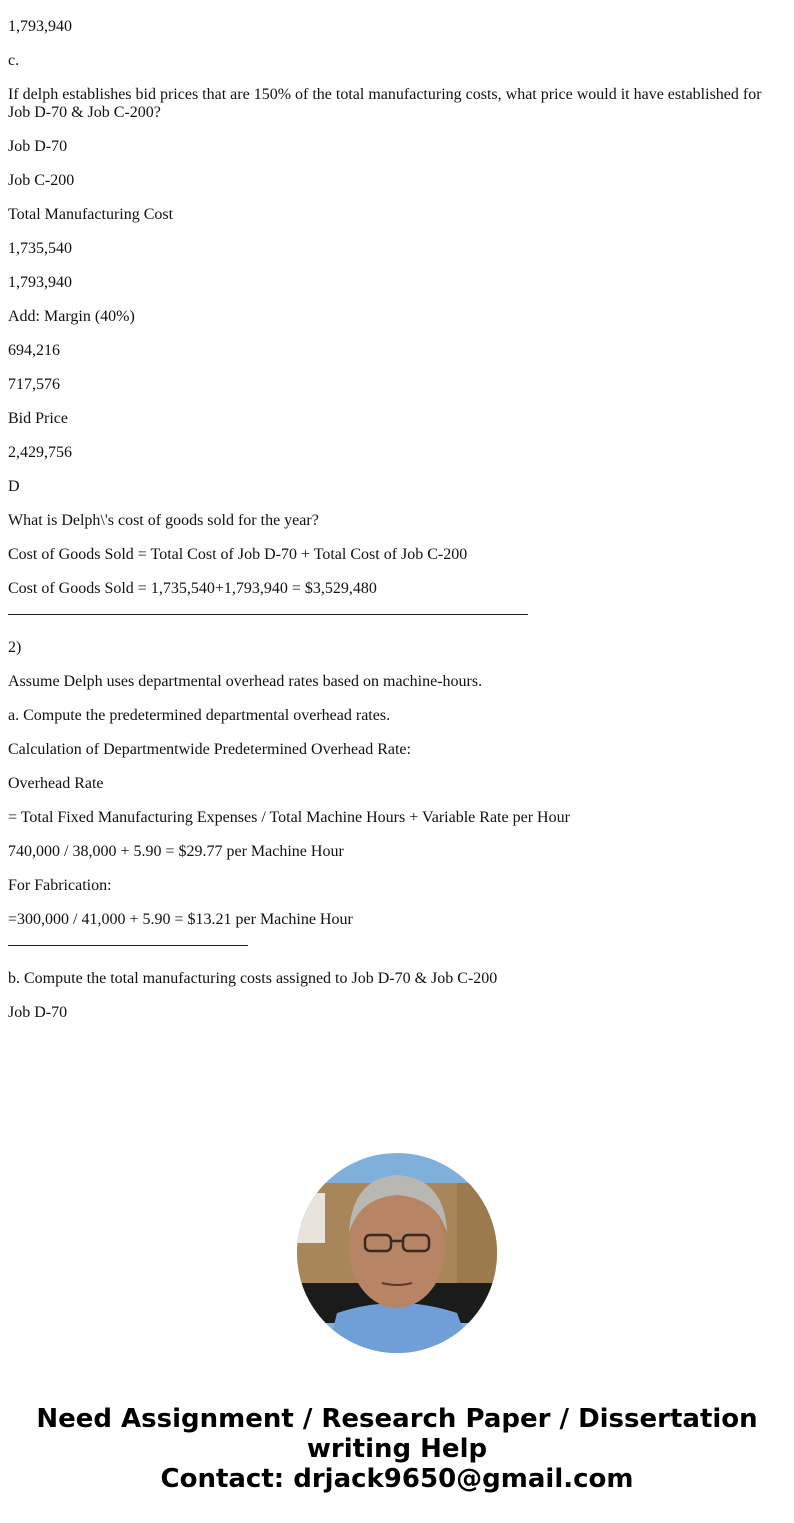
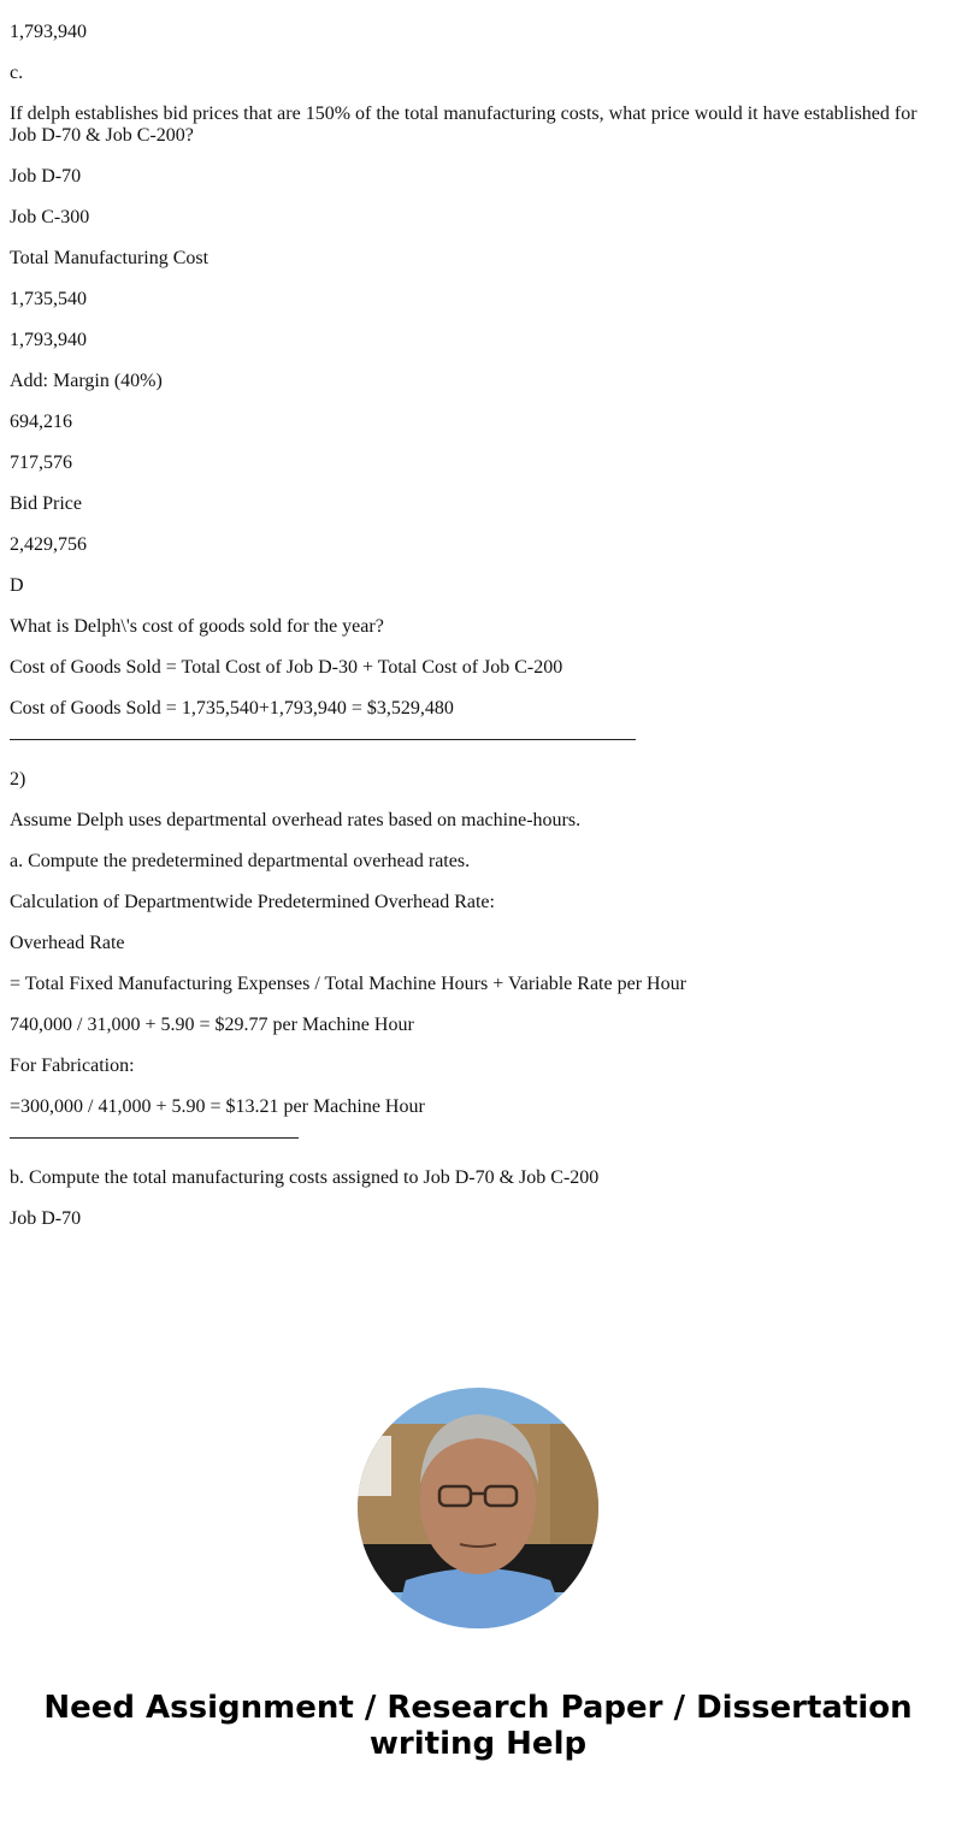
  1,793,940
  c.
  If delph establishes bid prices that are 150% of the total manufacturing costs, what price would it have established for Job D-70 & Job C-200?
  Job D-70
- Job C-200
+ Job C-300
  Total Manufacturing Cost
  1,735,540
  1,793,940
  Add: Margin (40%)
  694,216
  717,576
  Bid Price
  2,429,756
  D
  What is Delph\'s cost of goods sold for the year?
- Cost of Goods Sold = Total Cost of Job D-70 + Total Cost of Job C-200
+ Cost of Goods Sold = Total Cost of Job D-30 + Total Cost of Job C-200
  Cost of Goods Sold = 1,735,540+1,793,940 = $3,529,480
  2)
  Assume Delph uses departmental overhead rates based on machine-hours.
  a. Compute the predetermined departmental overhead rates.
  Calculation of Departmentwide Predetermined Overhead Rate:
  Overhead Rate
  = Total Fixed Manufacturing Expenses / Total Machine Hours + Variable Rate per Hour
- 740,000 / 38,000 + 5.90 = $29.77 per Machine Hour
+ 740,000 / 31,000 + 5.90 = $29.77 per Machine Hour
  For Fabrication:
  =300,000 / 41,000 + 5.90 = $13.21 per Machine Hour
  b. Compute the total manufacturing costs assigned to Job D-70 & Job C-200
  Job D-70
  Need Assignment / Research Paper / Dissertation
  writing Help
- Contact: drjack9650@gmail.com
